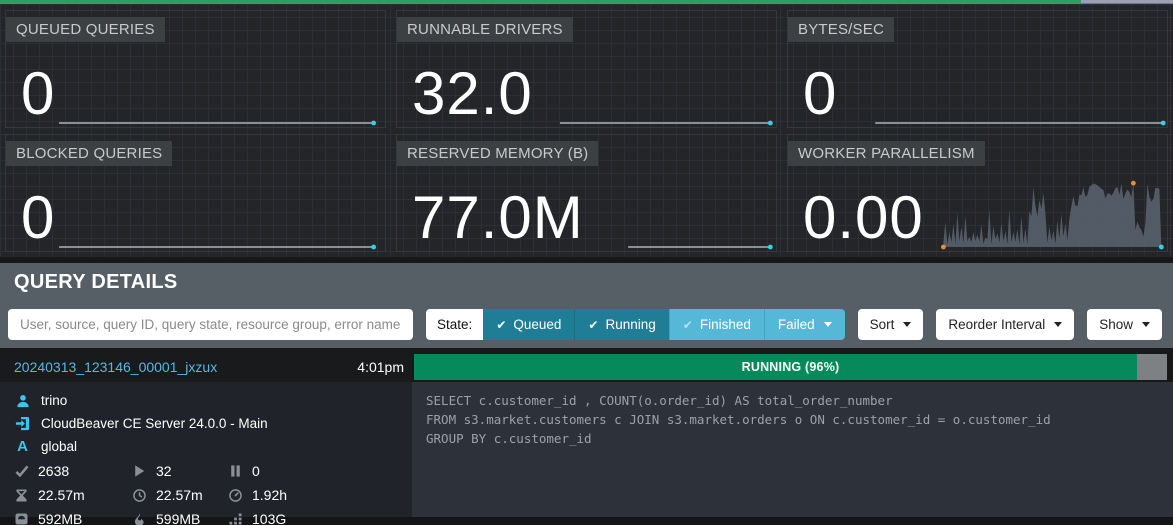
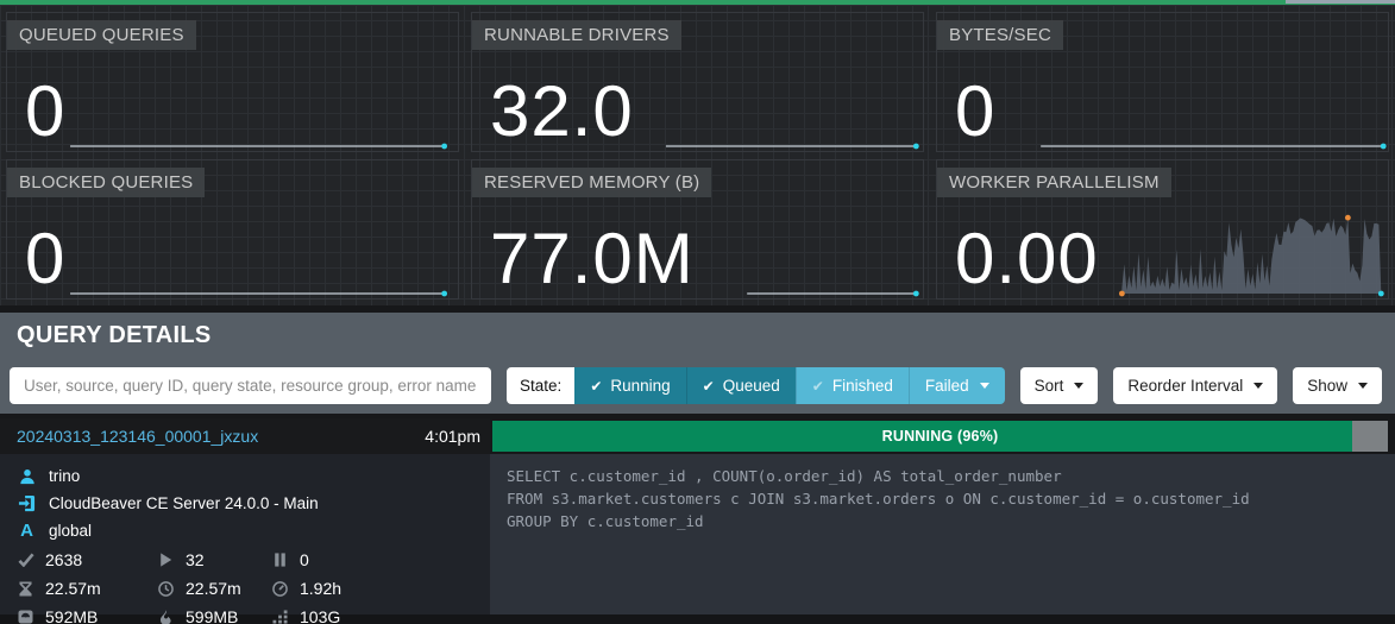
  QUEUED QUERIES
  0
  RUNNABLE DRIVERS
  32.0
  BYTES/SEC
  0
  BLOCKED QUERIES
  0
  RESERVED MEMORY (B)
  77.0M
  WORKER PARALLELISM
  0.00
  QUERY DETAILS
  User, source, query ID, query state, resource group, error name
  State:
  ✔
- Queued
+ Running
  ✔
- Running
+ Queued
  ✔
  Finished
  Failed
  Sort
  Reorder Interval
  Show
  20240313_123146_00001_jxzux
  4:01pm
  RUNNING (96%)
  trino
  CloudBeaver CE Server 24.0.0 - Main
  A
  global
  2638
  32
  0
  22.57m
  22.57m
  1.92h
  592MB
  599MB
  103G
  SELECT c.customer_id , COUNT(o.order_id) AS total_order_number
  FROM s3.market.customers c JOIN s3.market.orders o ON c.customer_id = o.customer_id
  GROUP BY c.customer_id
